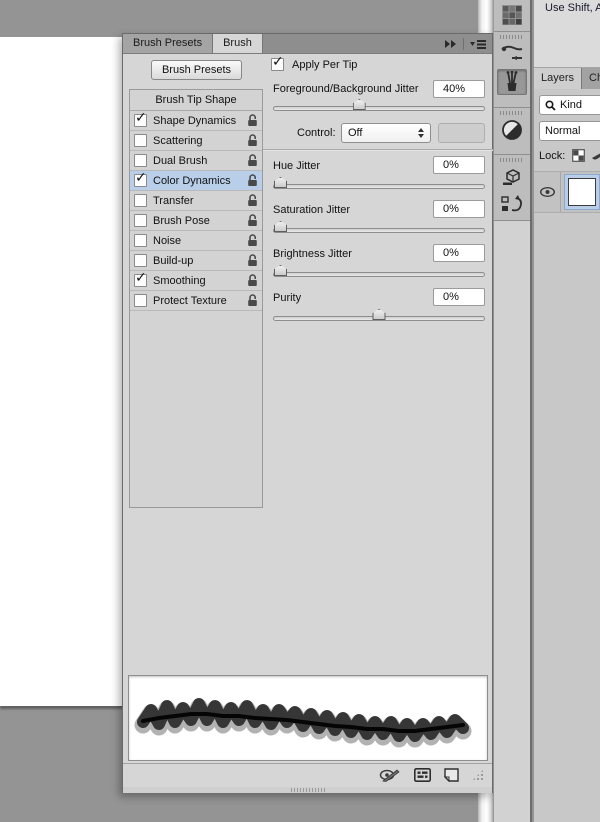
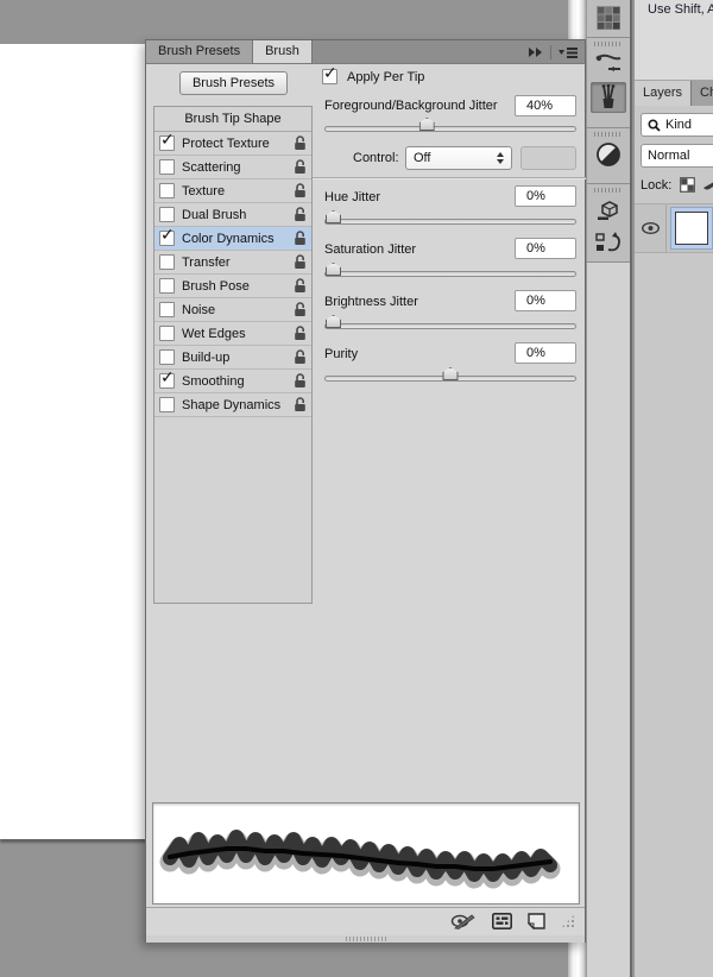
  Brush Presets
  Brush
  Brush Presets
  Brush Tip Shape
  ✓
- Shape Dynamics
+ Protect Texture
  Scattering
+ Texture
  Dual Brush
  ✓
  Color Dynamics
  Transfer
  Brush Pose
  Noise
+ Wet Edges
  Build-up
  ✓
  Smoothing
- Protect Texture
+ Shape Dynamics
  ✓
  Apply Per Tip
  Foreground/Background Jitter
  40%
  Control:
  Off
  Hue Jitter
  0%
  Saturation Jitter
  0%
  Brightness Jitter
  0%
  Purity
  0%
  Use Shift, A
  Layers
  Kind
  Normal
  Lock:
